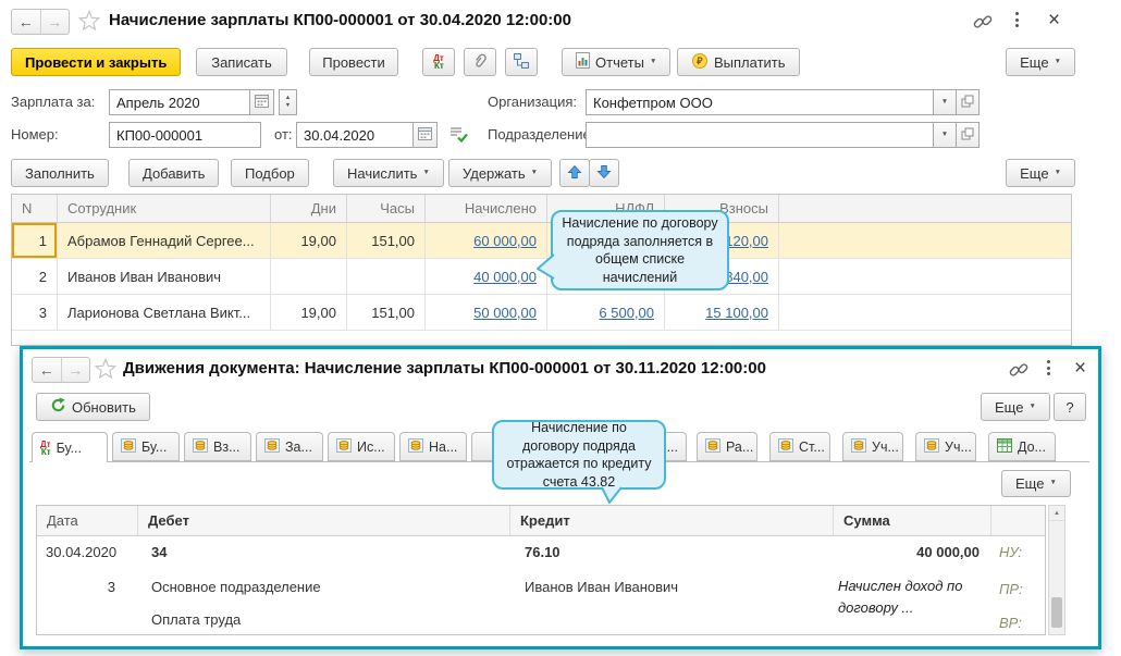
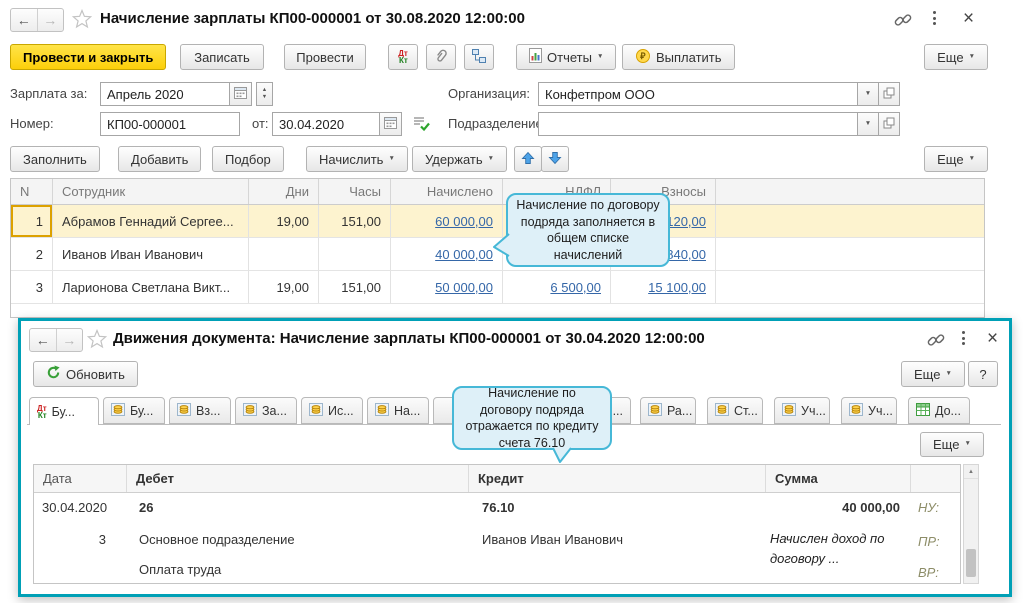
  ←
  →
- Начисление зарплаты КП00-000001 от 30.04.2020 12:00:00
+ Начисление зарплаты КП00-000001 от 30.08.2020 12:00:00
  ×
  Провести и закрыть
  Записать
  Провести
  Дт
  Кт
  Отчеты
  ₽
  Выплатить
  Еще
  Зарплата за:
  Апрель 2020
  Организация:
  Конфетпром ООО
  Номер:
  КП00-000001
  от:
  30.04.2020
  Подразделени
  Заполнить
  Добавить
  Подбор
  Начислить
  Удержать
  Еще
  N
  Сотрудник
  Дни
  Часы
  Начислено
  НДФЛ
  Взносы
  1
  Абрамов Геннадий Сергее...
  19,00
  151,00
  60 000,00
  20,00
  2
  Иванов Иван Иванович
  40 000,00
  40,00
  3
  Ларионова Светлана Викт...
  19,00
  151,00
  50 000,00
  6 500,00
  15 100,00
  Начисление по договору подряда заполняется в общем списке начислений
  ←
  →
- Движения документа: Начисление зарплаты КП00-000001 от 30.11.2020 12:00:00
+ Движения документа: Начисление зарплаты КП00-000001 от 30.04.2020 12:00:00
  ×
  Обновить
  Еще
  ?
  Дт
  Кт
  Бу...
  Бу...
  Вз...
  За...
  Ис...
  На...
  ...
  Ра...
  Ст...
  Уч...
  Уч...
  До...
  Еще
  Дата
  Дебет
  Кредит
  Сумма
  30.04.2020
  3
- 34
+ 26
  Основное подразделение
  Оплата труда
  76.10
  Иванов Иван Иванович
  40 000,00
  Начислен доход по договору ...
  НУ:
  ПР:
  ВР:
- Начисление по договору подряда отражается по кредиту счета 43.82
+ Начисление по договору подряда отражается по кредиту счета 76.10
